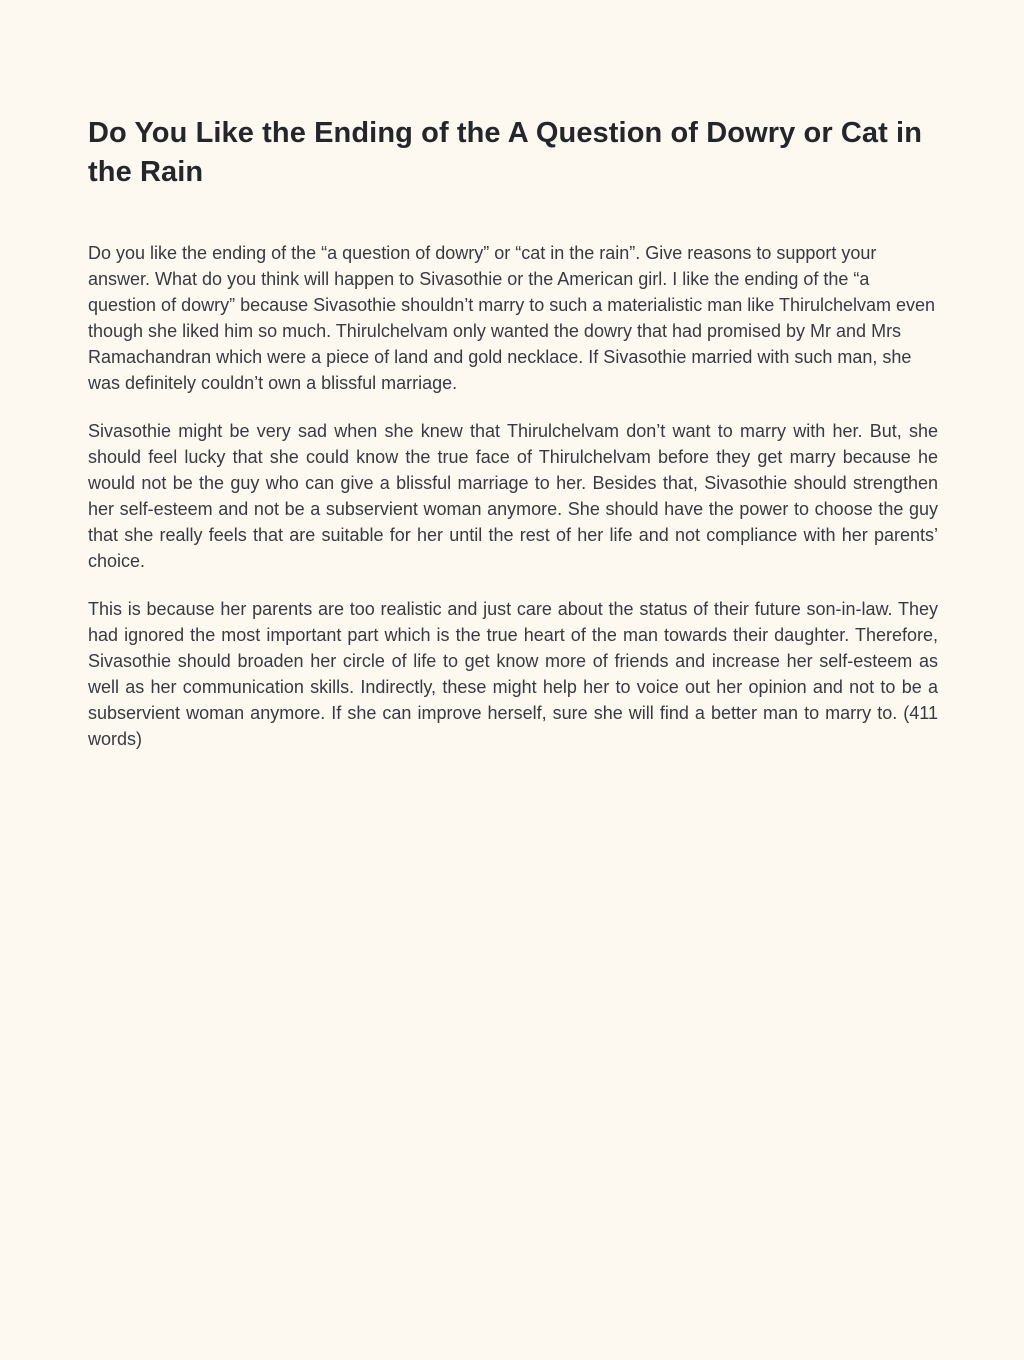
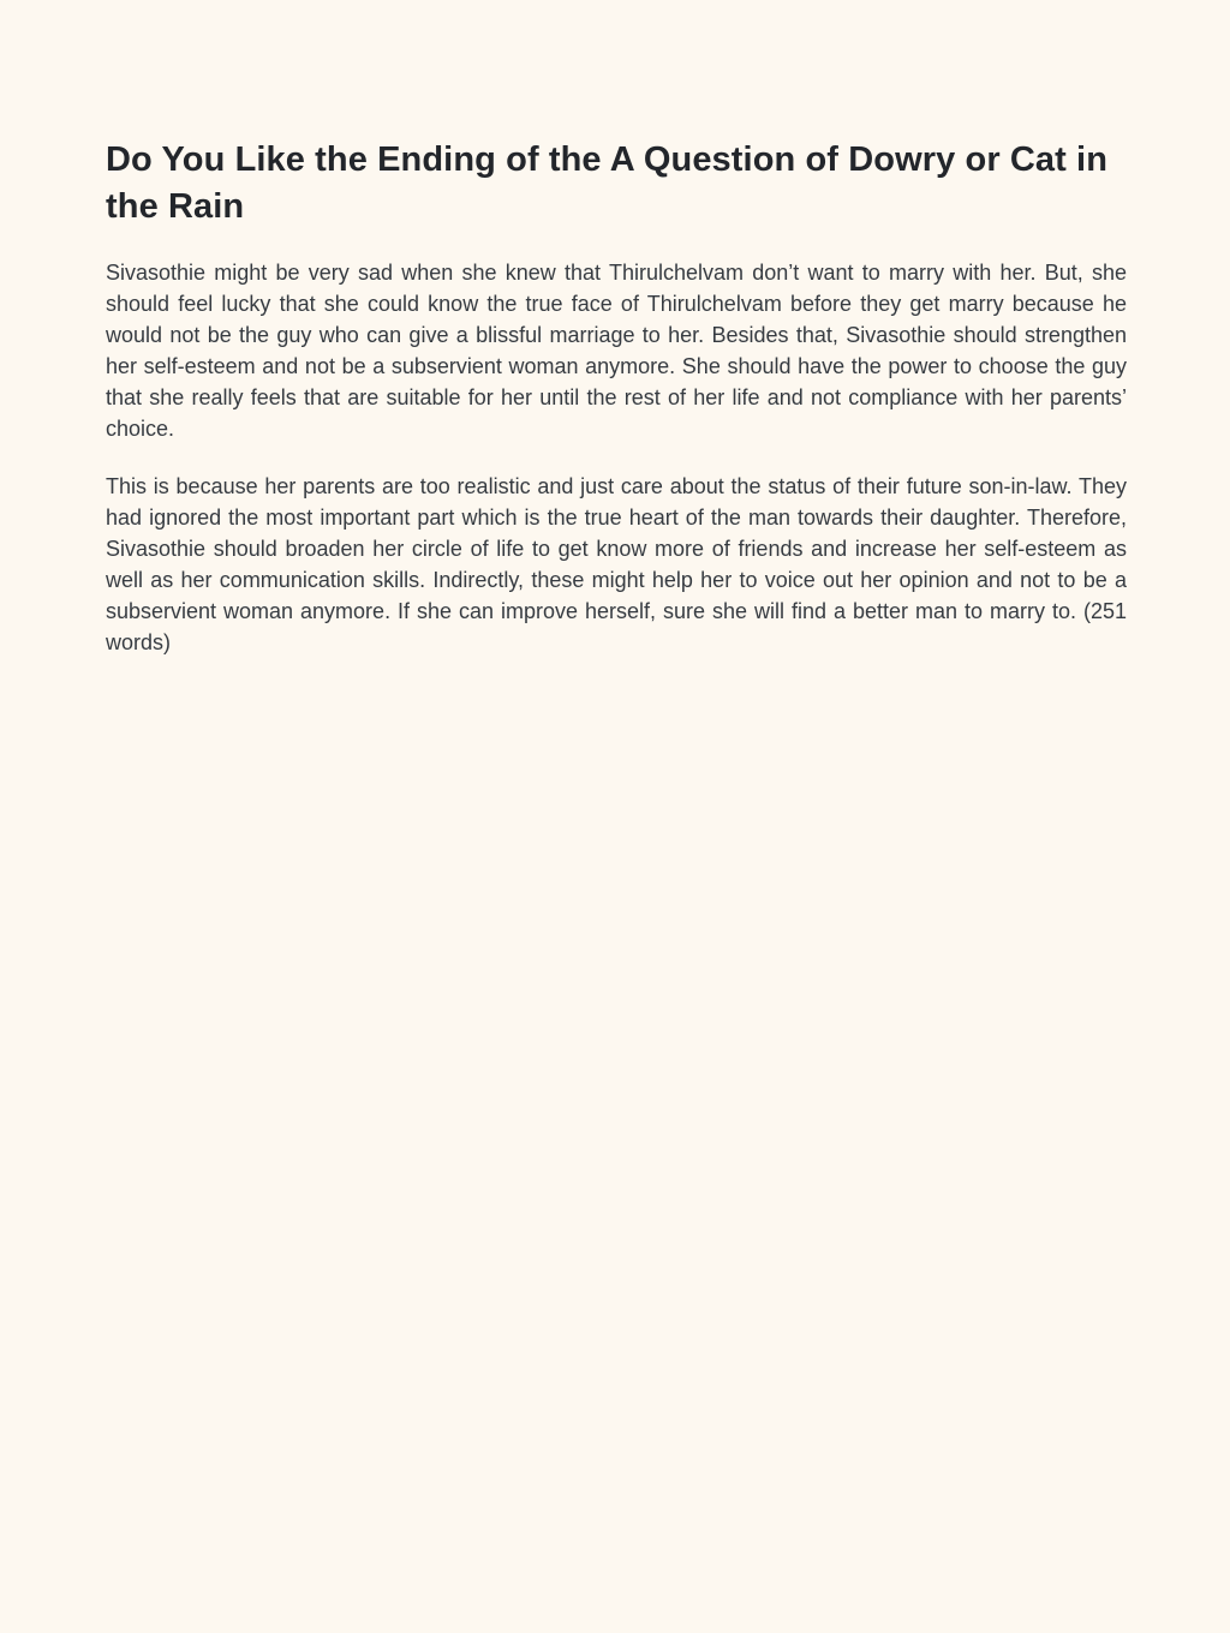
  Do You Like the Ending of the A Question of Dowry or Cat in the Rain
- Do you like the ending of the “a question of dowry” or “cat in the rain”. Give reasons to support your answer. What do you think will happen to Sivasothie or the American girl. I like the ending of the “a question of dowry” because Sivasothie shouldn’t marry to such a materialistic man like Thirulchelvam even though she liked him so much. Thirulchelvam only wanted the dowry that had promised by Mr and Mrs Ramachandran which were a piece of land and gold necklace. If Sivasothie married with such man, she was definitely couldn’t own a blissful marriage.
  Sivasothie might be very sad when she knew that Thirulchelvam don’t want to marry with her. But, she should feel lucky that she could know the true face of Thirulchelvam before they get marry because he would not be the guy who can give a blissful marriage to her. Besides that, Sivasothie should strengthen her self-esteem and not be a subservient woman anymore. She should have the power to choose the guy that she really feels that are suitable for her until the rest of her life and not compliance with her parents’ choice.
- This is because her parents are too realistic and just care about the status of their future son-in-law. They had ignored the most important part which is the true heart of the man towards their daughter. Therefore, Sivasothie should broaden her circle of life to get know more of friends and increase her self-esteem as well as her communication skills. Indirectly, these might help her to voice out her opinion and not to be a subservient woman anymore. If she can improve herself, sure she will find a better man to marry to. (411 words)
+ This is because her parents are too realistic and just care about the status of their future son-in-law. They had ignored the most important part which is the true heart of the man towards their daughter. Therefore, Sivasothie should broaden her circle of life to get know more of friends and increase her self-esteem as well as her communication skills. Indirectly, these might help her to voice out her opinion and not to be a subservient woman anymore. If she can improve herself, sure she will find a better man to marry to. (251 words)
